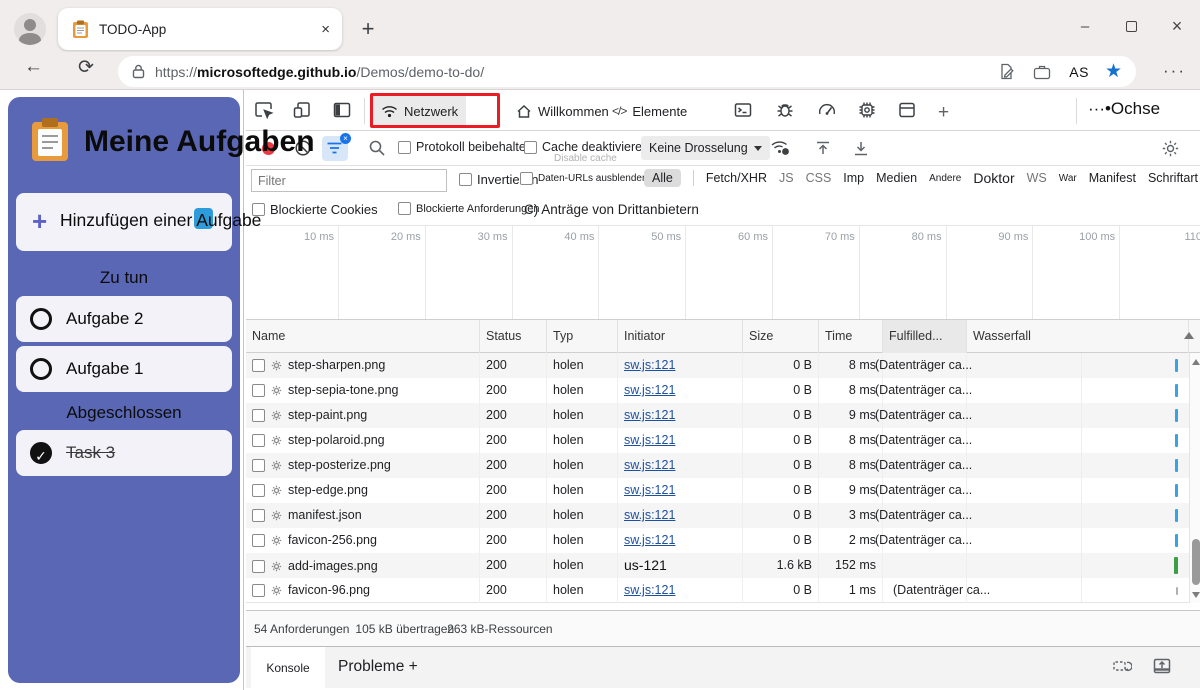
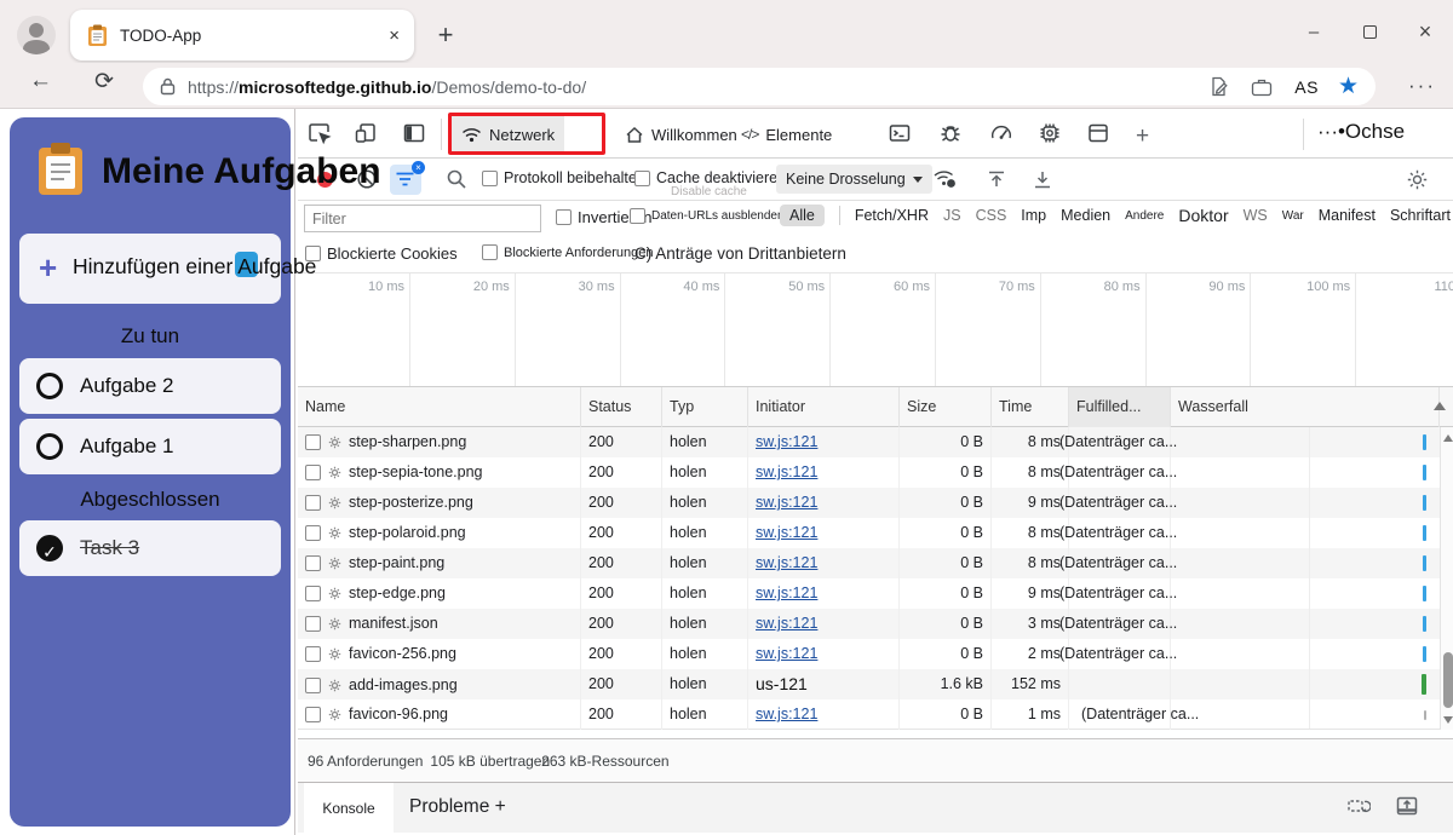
  TODO-App
  ×
  +
  –
  ×
  ←
  ⟳
  https://microsoftedge.github.io/Demos/demo-to-do/
  AS
  ★
  ···
  Netzwerk
  Willkommen
  </>
  Elemente
  +
  ···•Ochse
  ×
  Protokoll beibehalte
  Cache deaktiviere
  Disable cache
  Keine Drosselung
  Filter
  Invertien
  Daten-URLs ausblende
  Alle
  Fetch/XHR
  JS
  CSS
  Imp
  Medien
  Andere
  Doktor
  WS
  War
  Manifest
  Schriftart
  Blockierte Cookies
  Blockierte Anforderungen
  C) Anträge von Drittanbietern
  10 ms
  20 ms
  30 ms
  40 ms
  50 ms
  60 ms
  70 ms
  80 ms
  90 ms
  100 ms
  110
  Name
  Status
  Typ
  Initiator
  Size
  Time
  Fulfilled...
  Wasserfall
  step-sharpen.png
  200
  holen
  sw.js:121
  0 B
  8 ms
  (Datenträger ca...
  step-sepia-tone.png
  200
  holen
  sw.js:121
  0 B
  8 ms
  (Datenträger ca...
- step-paint.png
+ step-posterize.png
  200
  holen
  sw.js:121
  0 B
  9 ms
  (Datenträger ca...
  step-polaroid.png
  200
  holen
  sw.js:121
  0 B
  8 ms
  (Datenträger ca...
- step-posterize.png
+ step-paint.png
  200
  holen
  sw.js:121
  0 B
  8 ms
  (Datenträger ca...
  step-edge.png
  200
  holen
  sw.js:121
  0 B
  9 ms
  (Datenträger ca...
  manifest.json
  200
  holen
  sw.js:121
  0 B
  3 ms
  (Datenträger ca...
  favicon-256.png
  200
  holen
  sw.js:121
  0 B
  2 ms
  (Datenträger ca...
  add-images.png
  200
  holen
  us-121
  1.6 kB
  152 ms
  favicon-96.png
  200
  holen
  sw.js:121
  0 B
  1 ms
  (Datenträger ca...
- 54 Anforderungen
+ 96 Anforderungen
  105 kB übertragen
  263 kB-Ressourcen
  Konsole
  Probleme +
  Meine Aufgaben
  +
  Hinzufügen einer Aufgabe
  Zu tun
  Aufgabe 2
  Aufgabe 1
  Abgeschlossen
  ✓
  Task 3
